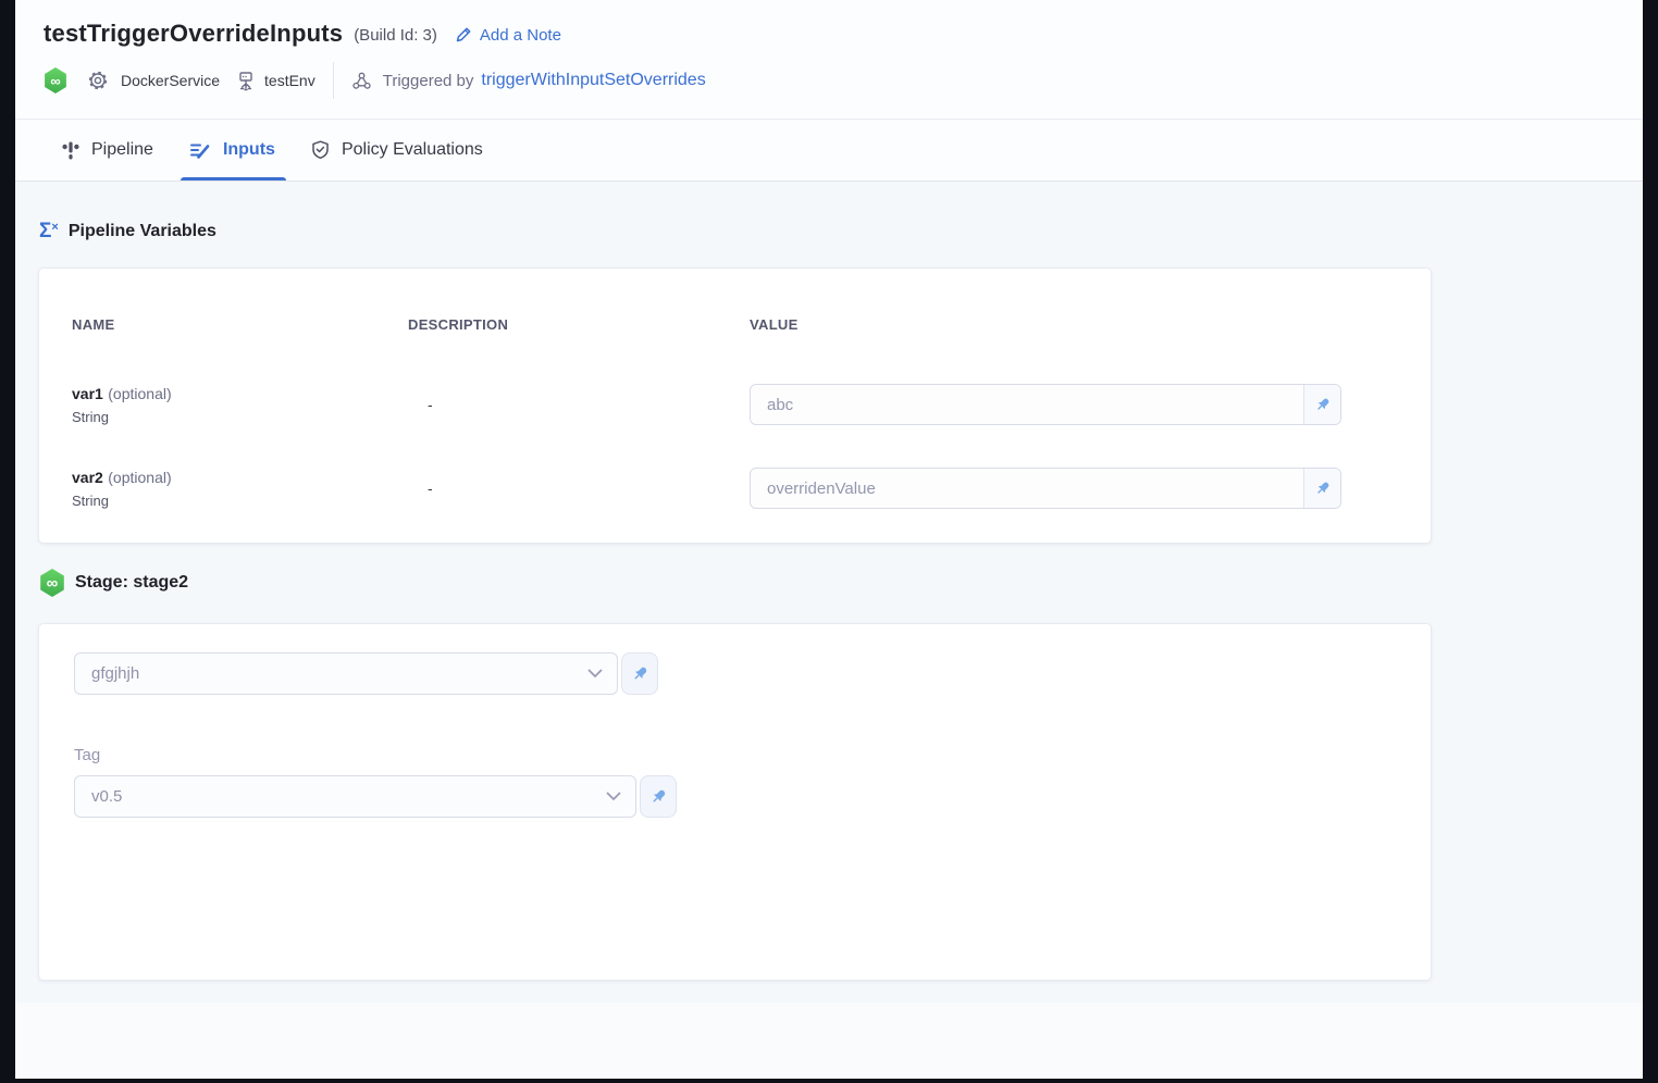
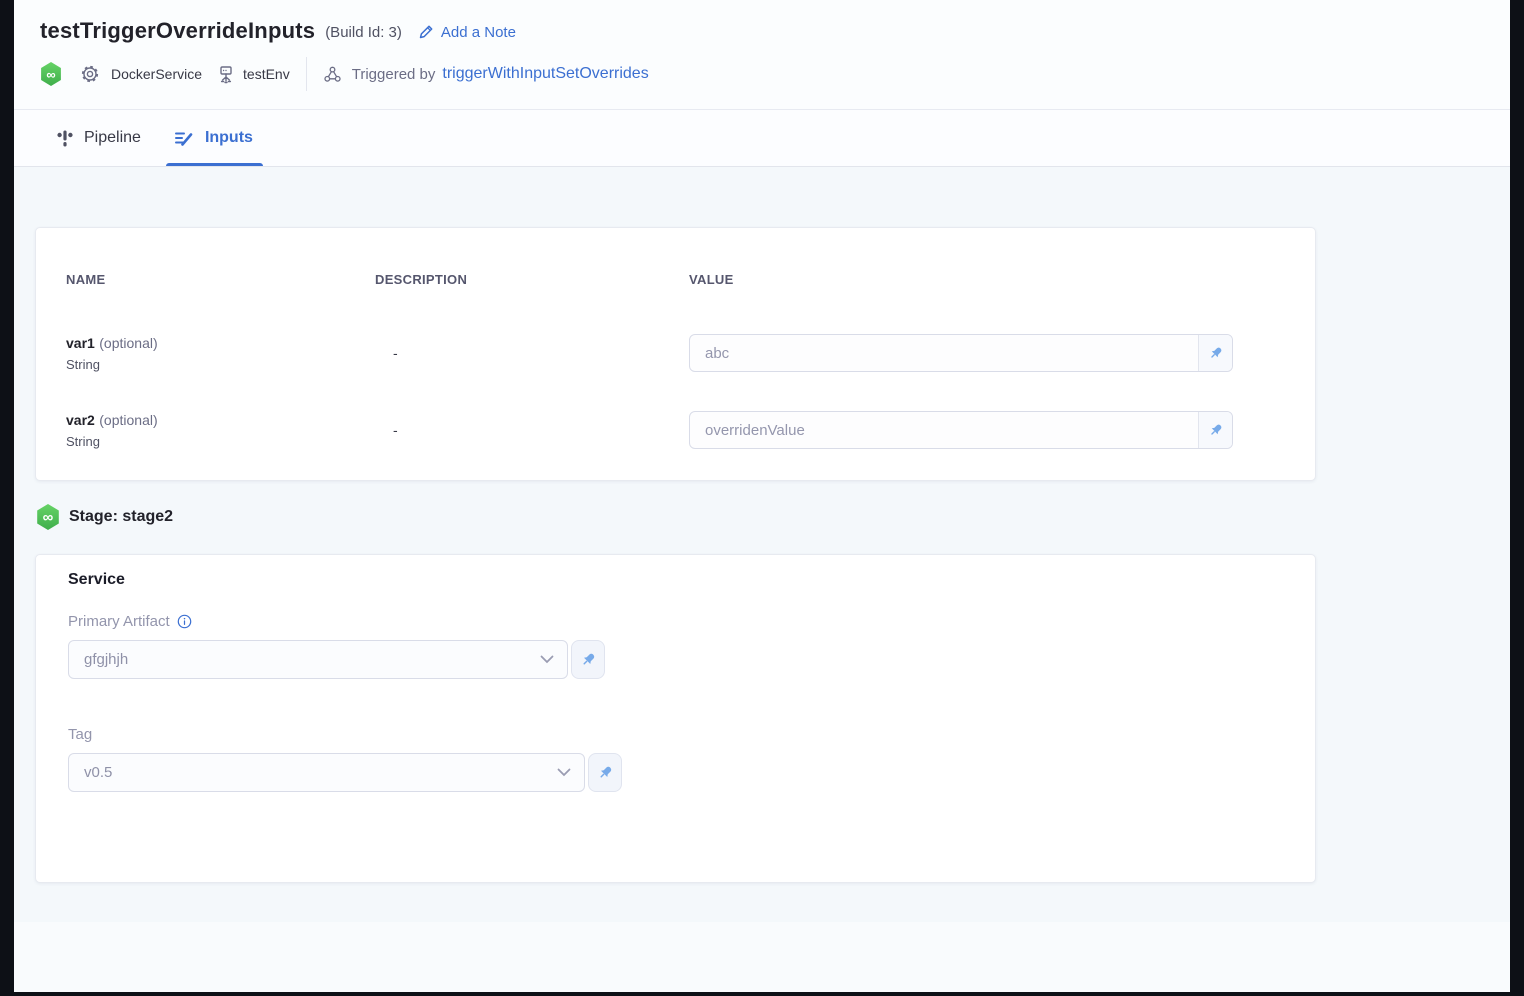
  testTriggerOverrideInputs
  (Build Id: 3)
  Add a Note
  ∞
  DockerService
  testEnv
  Triggered by
  triggerWithInputSetOverrides
  Pipeline
  Inputs
- Policy Evaluations
- Σ
- ×
- Pipeline Variables
  NAME
  DESCRIPTION
  VALUE
  var1 (optional)
  String
  -
  abc
  var2 (optional)
  String
  -
  overridenValue
  ∞
  Stage: stage2
+ Service
+ Primary Artifact
  gfgjhjh
  Tag
  v0.5
